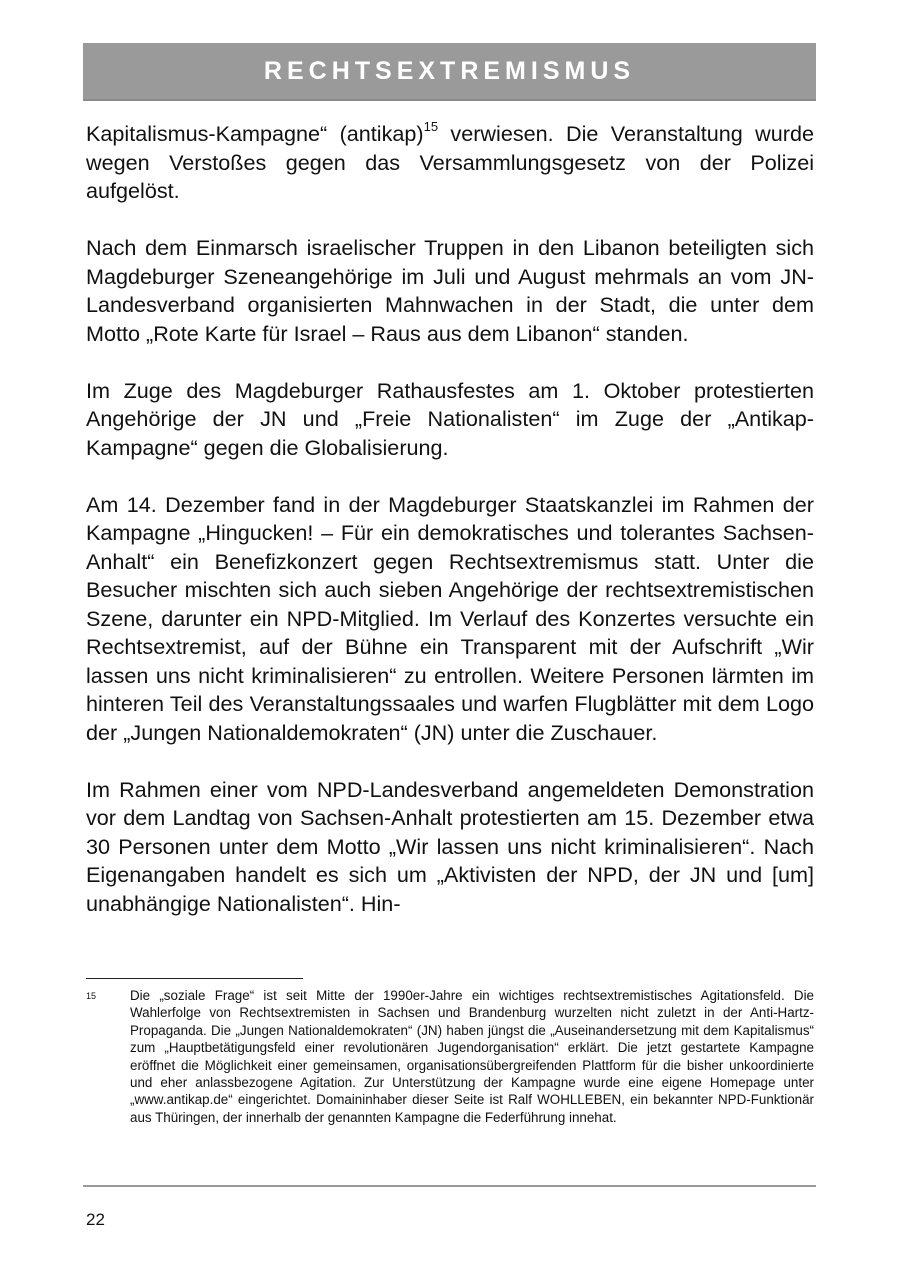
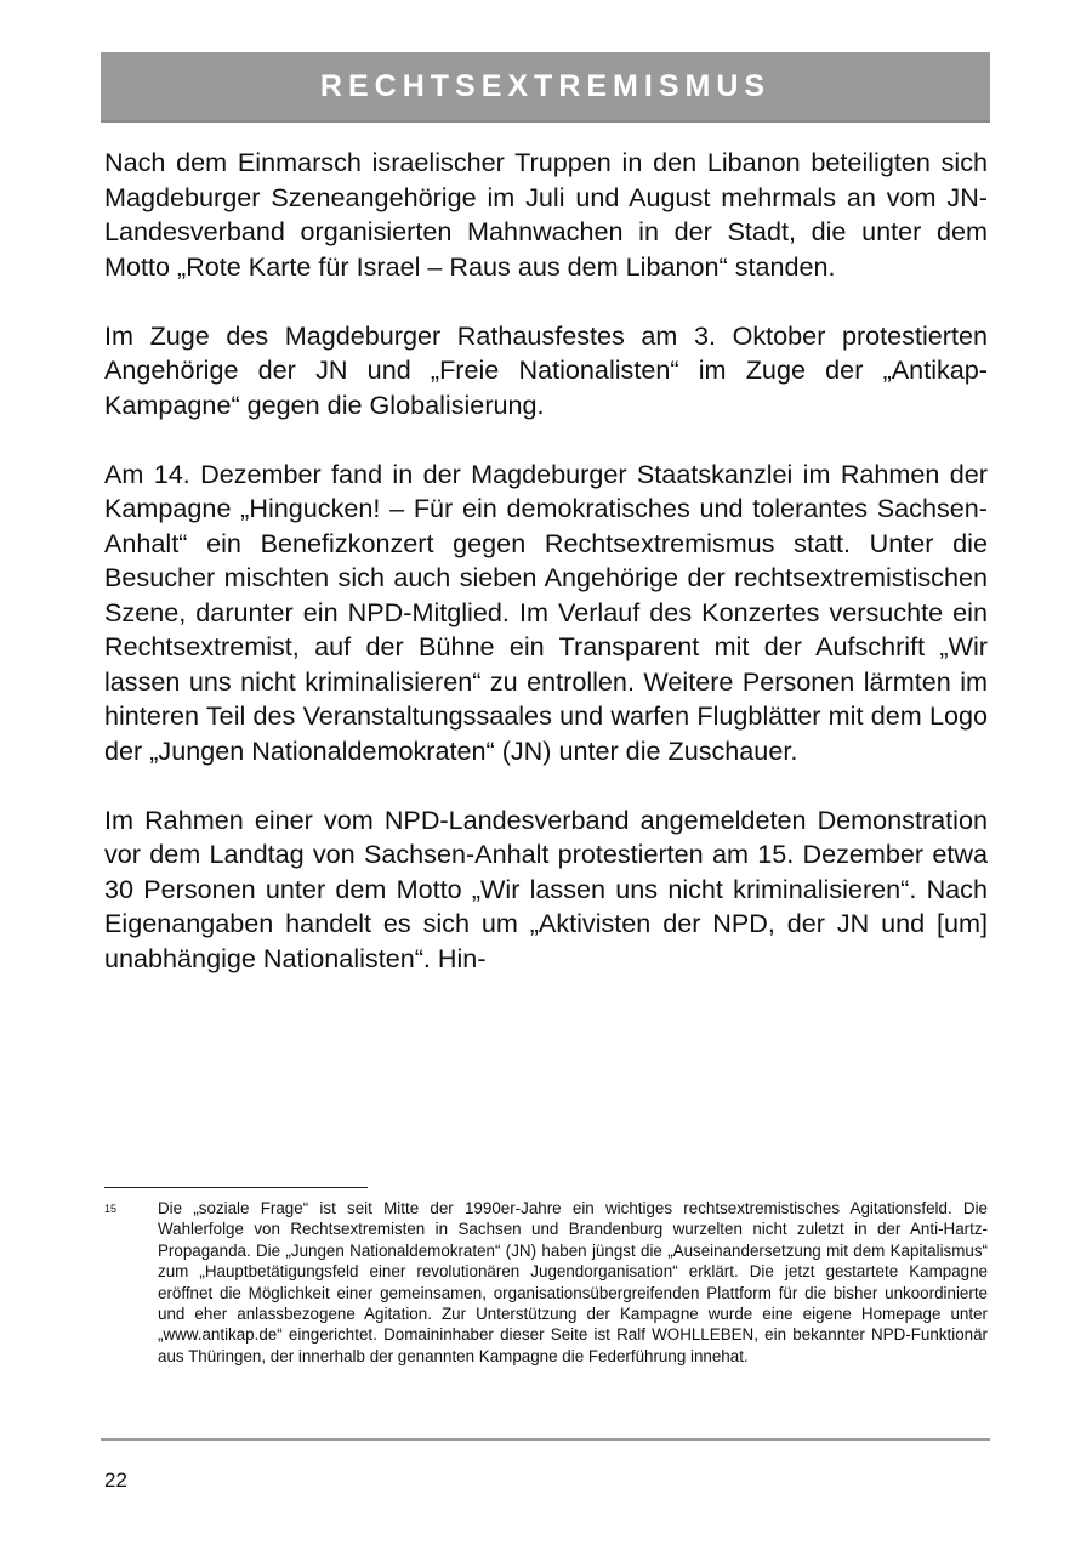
  RECHTSEXTREMISMUS
- Kapitalismus-Kampagne“ (antikap)15 verwiesen. Die Veranstaltung wurde wegen Verstoßes gegen das Versammlungsgesetz von der Polizei aufgelöst.
  Nach dem Einmarsch israelischer Truppen in den Libanon beteiligten sich Magdeburger Szeneangehörige im Juli und August mehrmals an vom JN-Landesverband organisierten Mahnwachen in der Stadt, die unter dem Motto „Rote Karte für Israel – Raus aus dem Libanon“ standen.
- Im Zuge des Magdeburger Rathausfestes am 1. Oktober protestierten Angehörige der JN und „Freie Nationalisten“ im Zuge der „Antikap-Kampagne“ gegen die Globalisierung.
+ Im Zuge des Magdeburger Rathausfestes am 3. Oktober protestierten Angehörige der JN und „Freie Nationalisten“ im Zuge der „Antikap-Kampagne“ gegen die Globalisierung.
  Am 14. Dezember fand in der Magdeburger Staatskanzlei im Rahmen der Kampagne „Hingucken! – Für ein demokratisches und tolerantes Sachsen-Anhalt“ ein Benefizkonzert gegen Rechtsextremismus statt. Unter die Besucher mischten sich auch sieben Angehörige der rechtsextremistischen Szene, darunter ein NPD-Mitglied. Im Verlauf des Konzertes versuchte ein Rechtsextremist, auf der Bühne ein Transparent mit der Aufschrift „Wir lassen uns nicht kriminalisieren“ zu entrollen. Weitere Personen lärmten im hinteren Teil des Veranstaltungssaales und warfen Flugblätter mit dem Logo der „Jungen Nationaldemokraten“ (JN) unter die Zuschauer.
  Im Rahmen einer vom NPD-Landesverband angemeldeten Demonstration vor dem Landtag von Sachsen-Anhalt protestierten am 15. Dezember etwa 30 Personen unter dem Motto „Wir lassen uns nicht kriminalisieren“. Nach Eigenangaben handelt es sich um „Aktivisten der NPD, der JN und [um] unabhängige Nationalisten“. Hin-
  15
  Die „soziale Frage“ ist seit Mitte der 1990er-Jahre ein wichtiges rechtsextremistisches Agitationsfeld. Die Wahlerfolge von Rechtsextremisten in Sachsen und Brandenburg wurzelten nicht zuletzt in der Anti-Hartz-Propaganda. Die „Jungen Nationaldemokraten“ (JN) haben jüngst die „Auseinandersetzung mit dem Kapitalismus“ zum „Hauptbetätigungsfeld einer revolutionären Jugendorganisation“ erklärt. Die jetzt gestartete Kampagne eröffnet die Möglichkeit einer gemeinsamen, organisationsübergreifenden Plattform für die bisher unkoordinierte und eher anlassbezogene Agitation. Zur Unterstützung der Kampagne wurde eine eigene Homepage unter „www.antikap.de“ eingerichtet. Domaininhaber dieser Seite ist Ralf WOHLLEBEN, ein bekannter NPD-Funktionär aus Thüringen, der innerhalb der genannten Kampagne die Federführung innehat.
  22
